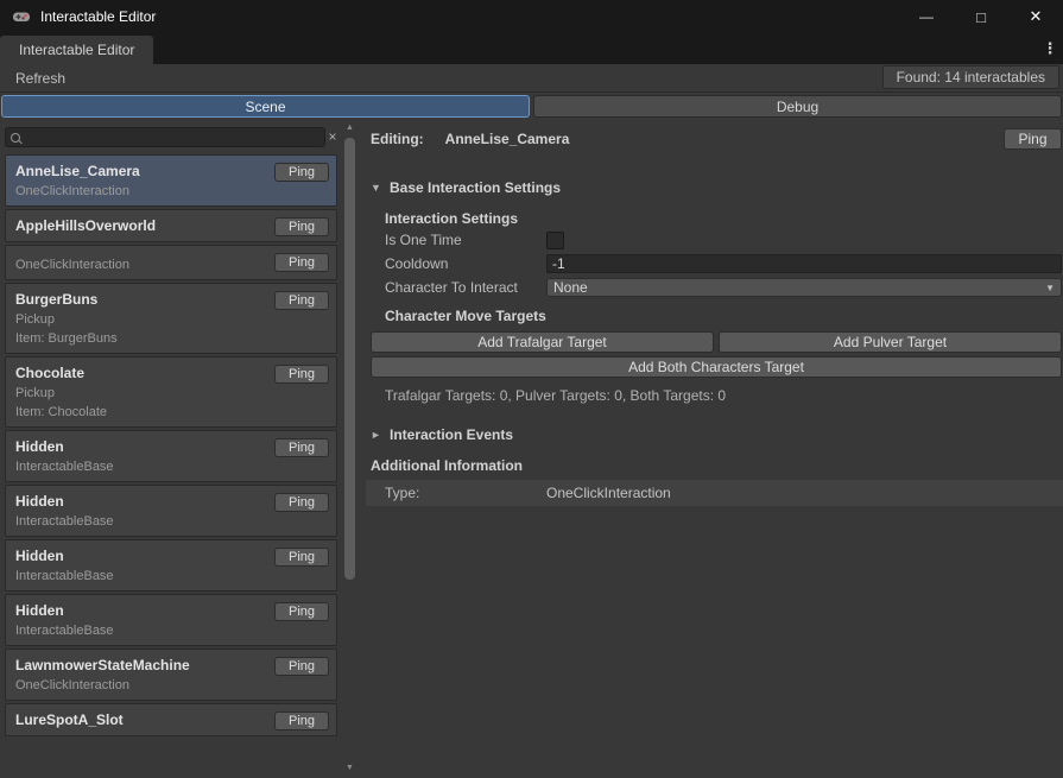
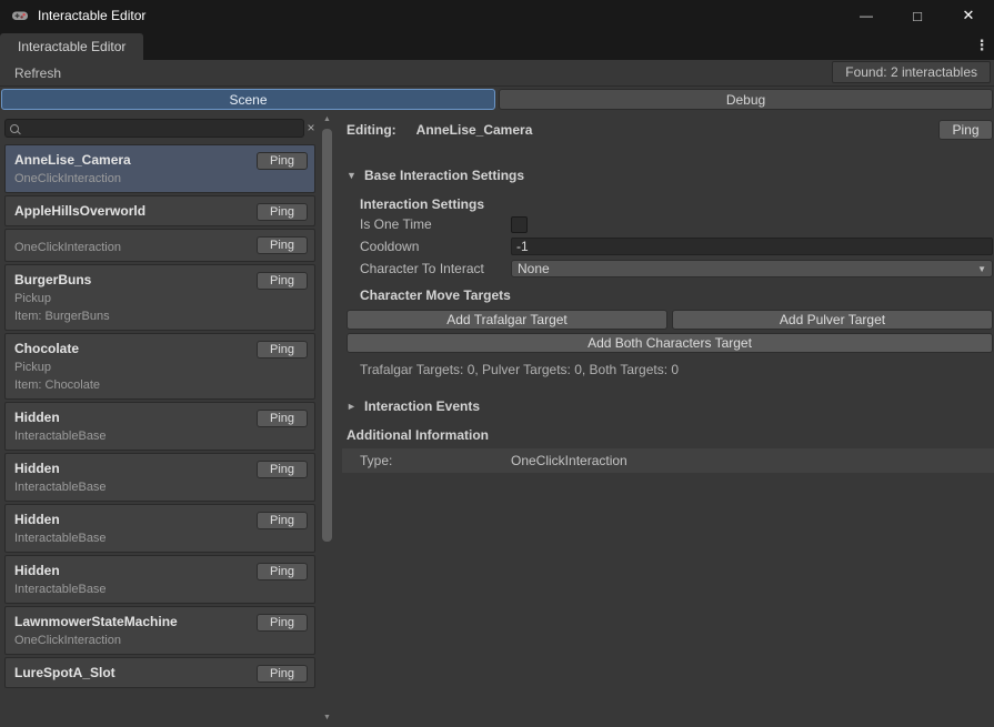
  Interactable Editor
  —
  □
  ✕
  Interactable Editor
  ⋮
  Refresh
- Found: 14 interactables
+ Found: 2 interactables
  Scene
  Debug
  ×
  AnneLise_Camera
  OneClickInteraction
  Ping
  AppleHillsOverworld
  Ping
  OneClickInteraction
  Ping
  BurgerBuns
  Pickup
  Item: BurgerBuns
  Ping
  Chocolate
  Pickup
  Item: Chocolate
  Ping
  Hidden
  InteractableBase
  Ping
  Hidden
  InteractableBase
  Ping
  Hidden
  InteractableBase
  Ping
  Hidden
  InteractableBase
  Ping
  LawnmowerStateMachine
  OneClickInteraction
  Ping
  LureSpotA_Slot
  Ping
  Editing:
  AnneLise_Camera
  Ping
  ▼
  Base Interaction Settings
  Interaction Settings
  Is One Time
  Cooldown
  -1
  Character To Interact
  None
  ▼
  Character Move Targets
  Add Trafalgar Target
  Add Pulver Target
  Add Both Characters Target
  Trafalgar Targets: 0, Pulver Targets: 0, Both Targets: 0
  ►
  Interaction Events
  Additional Information
  Type:
  OneClickInteraction
